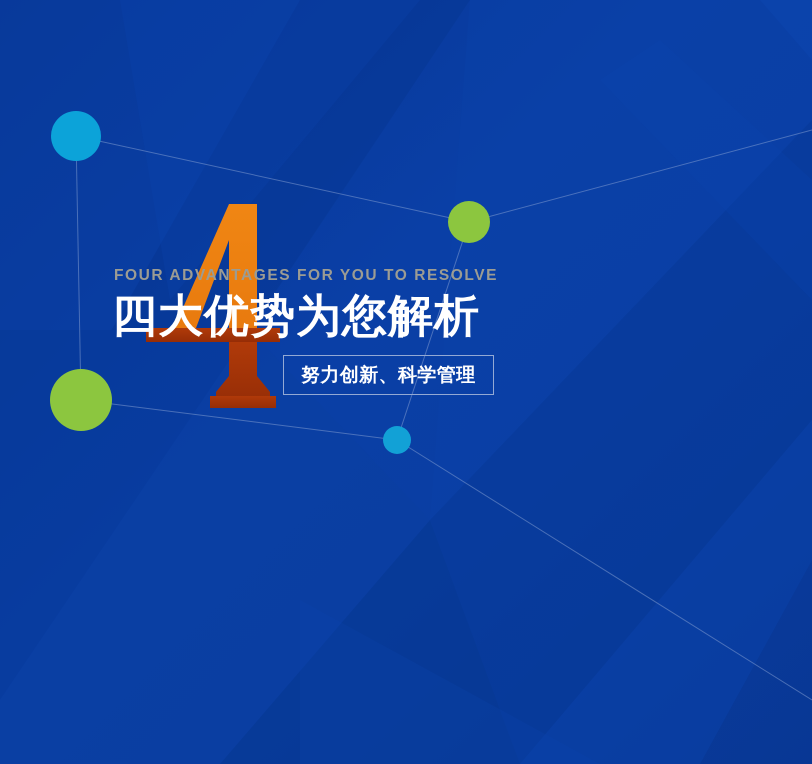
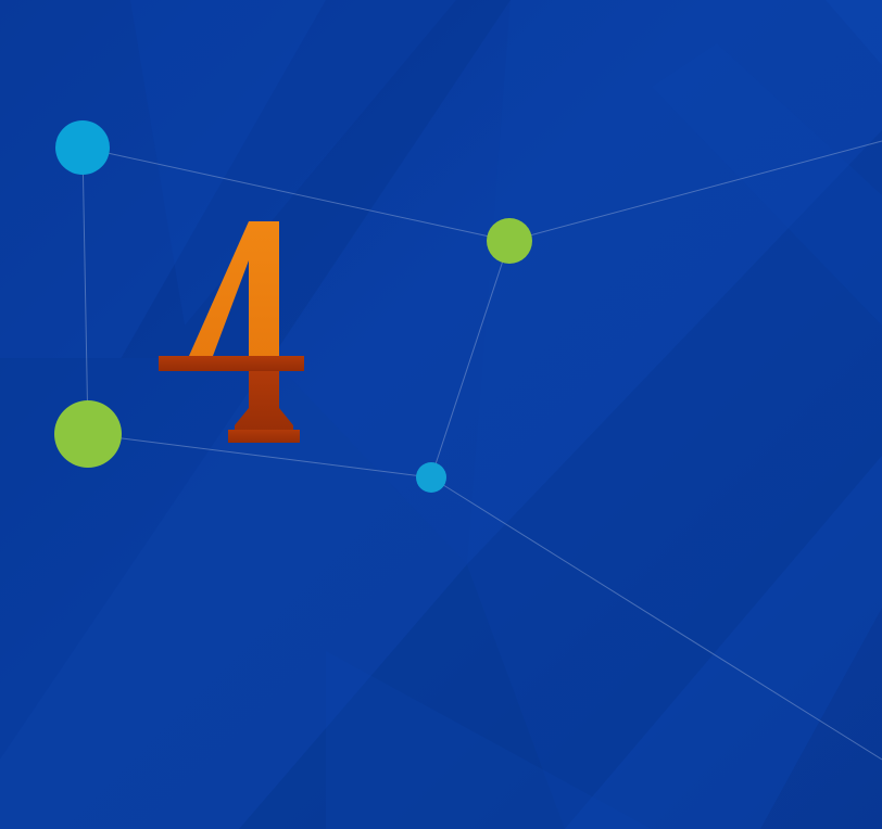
- FOUR ADVANTAGES FOR YOU TO RESOLVE
- 四大优势为您解析
- 努力创新、科学管理
